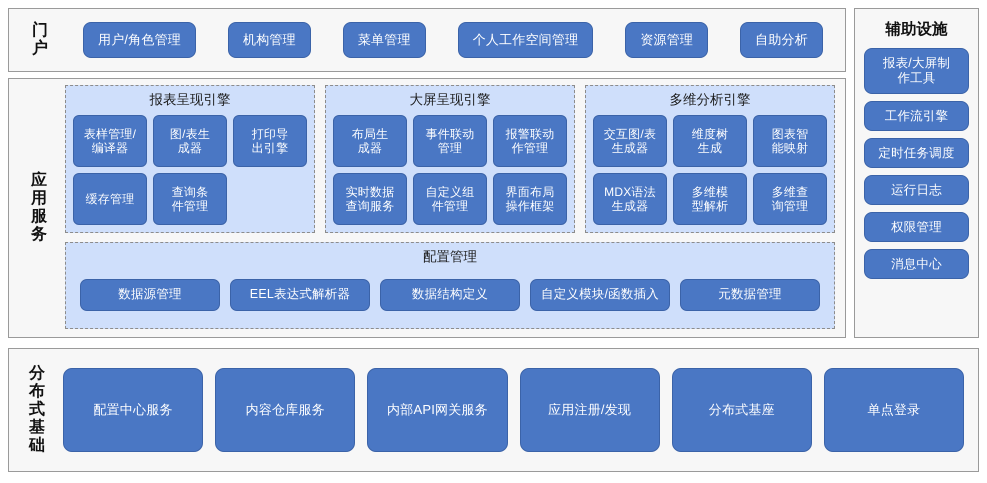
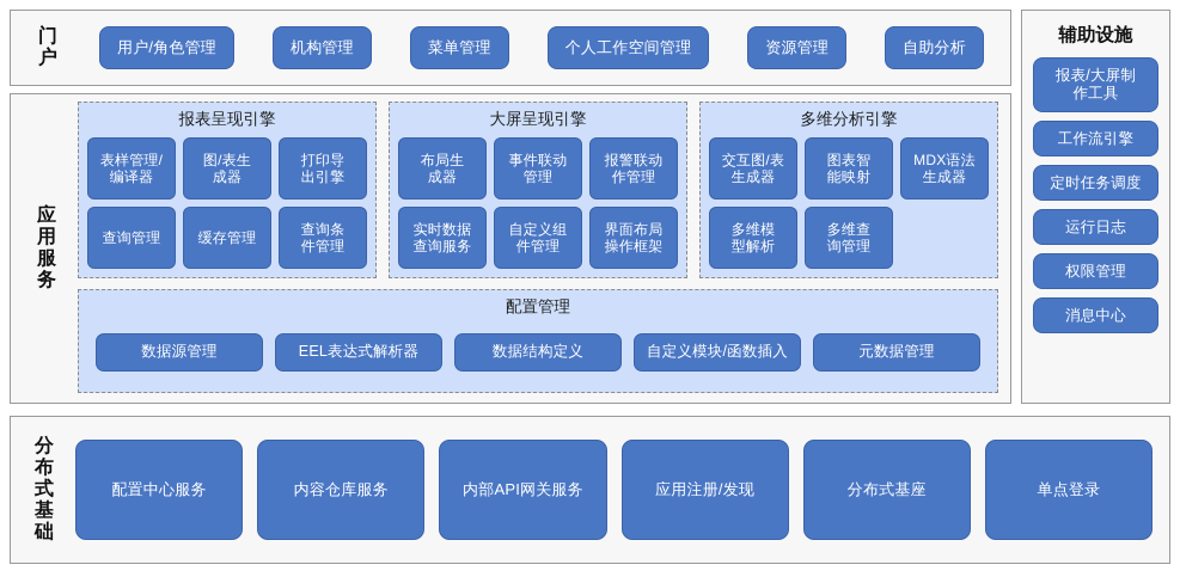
  门
  户
  用户/角色管理
  机构管理
  菜单管理
  个人工作空间管理
  资源管理
  自助分析
  辅助设施
  报表/大屏制
  作工具
  工作流引擎
  定时任务调度
  运行日志
  权限管理
  消息中心
  应
  用
  服
  务
  报表呈现引擎
  表样管理/
  编译器
  图/表生
  成器
  打印导
  出引擎
+ 查询管理
  缓存管理
  查询条
  件管理
  大屏呈现引擎
  布局生
  成器
  事件联动
  管理
  报警联动
  作管理
  实时数据
  查询服务
  自定义组
  件管理
  界面布局
  操作框架
  多维分析引擎
  交互图/表
  生成器
- 维度树
- 生成
  图表智
  能映射
  MDX语法
  生成器
  多维模
  型解析
  多维查
  询管理
  配置管理
  数据源管理
  EEL表达式解析器
  数据结构定义
  自定义模块/函数插入
  元数据管理
  分
  布
  式
  基
  础
  配置中心服务
  内容仓库服务
  内部API网关服务
  应用注册/发现
  分布式基座
  单点登录
